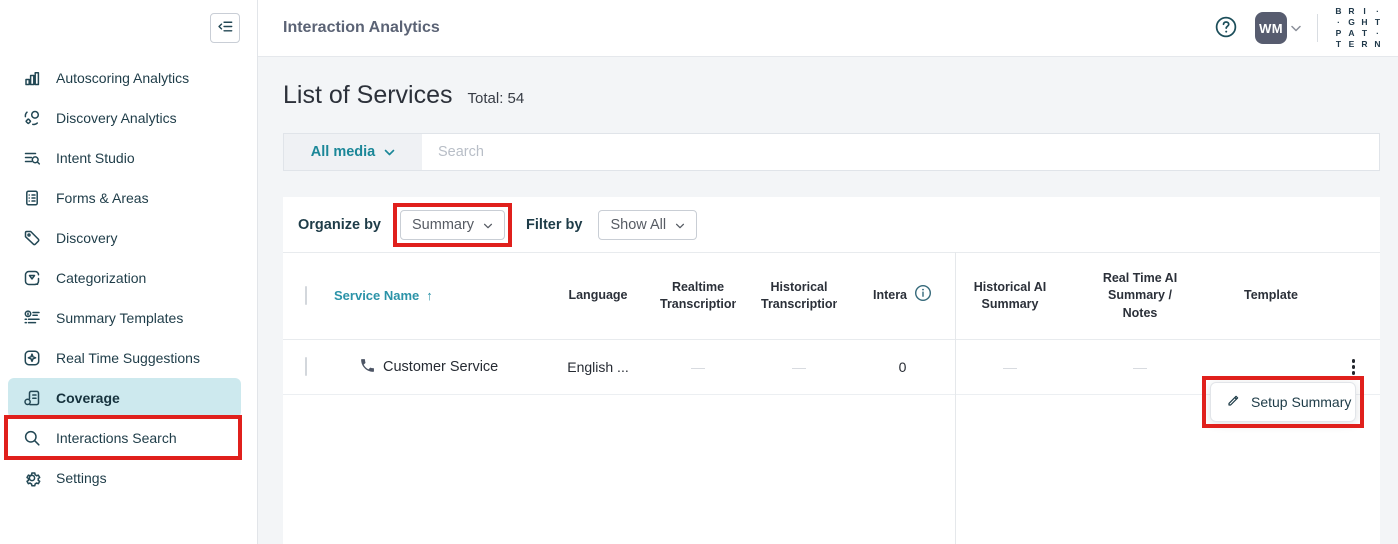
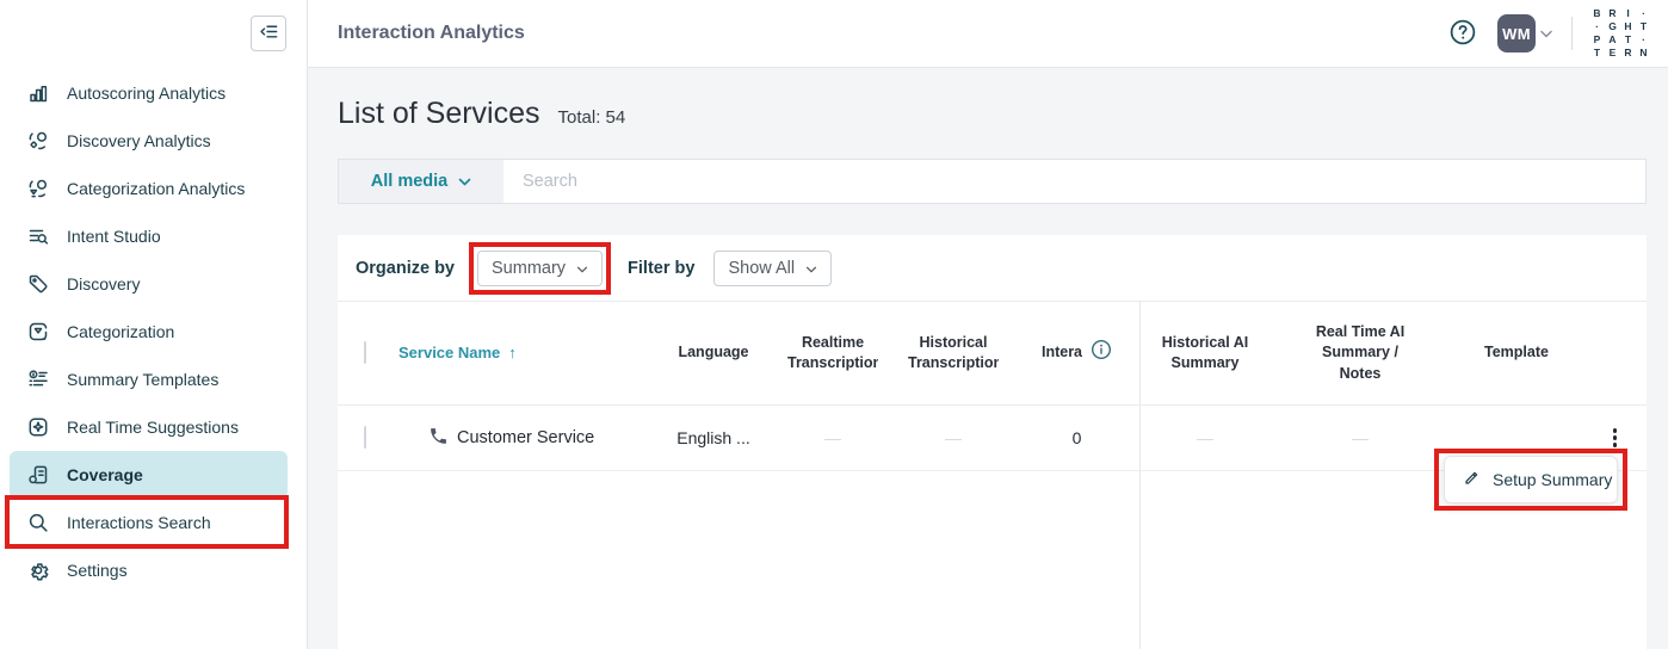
  Autoscoring Analytics
  Discovery Analytics
+ Categorization Analytics
  Intent Studio
- Forms & Areas
  Discovery
  Categorization
  Summary Templates
  Real Time Suggestions
  Coverage
  Interactions Search
  Settings
  Interaction Analytics
  WM
  B
  R
  I
  ·
  ·
  G
  H
  T
  P
  A
  T
  ·
  T
  E
  R
  N
  List of Services
  Total: 54
  All media
  Search
  Organize by
  Summary
  Filter by
  Show All
  Service Name
  ↑
  Language
  Realtime
  Transcription
  Historical
  Transcription
  Intera
  Historical AI
  Summary
  Real Time AI
  Summary /
  Notes
  Template
  Customer Service
  English ...
  —
  —
  0
  —
  —
  Setup Summary
